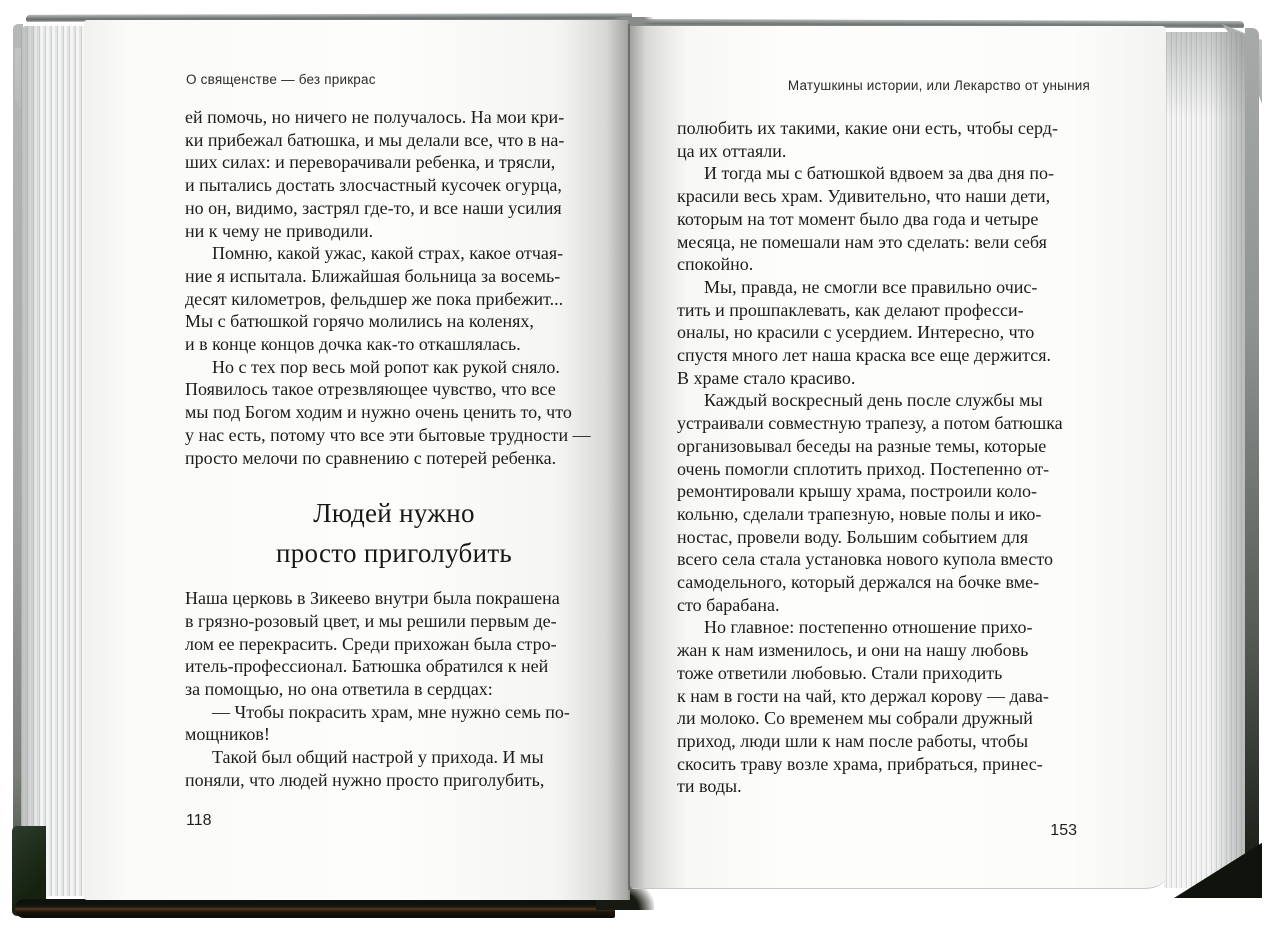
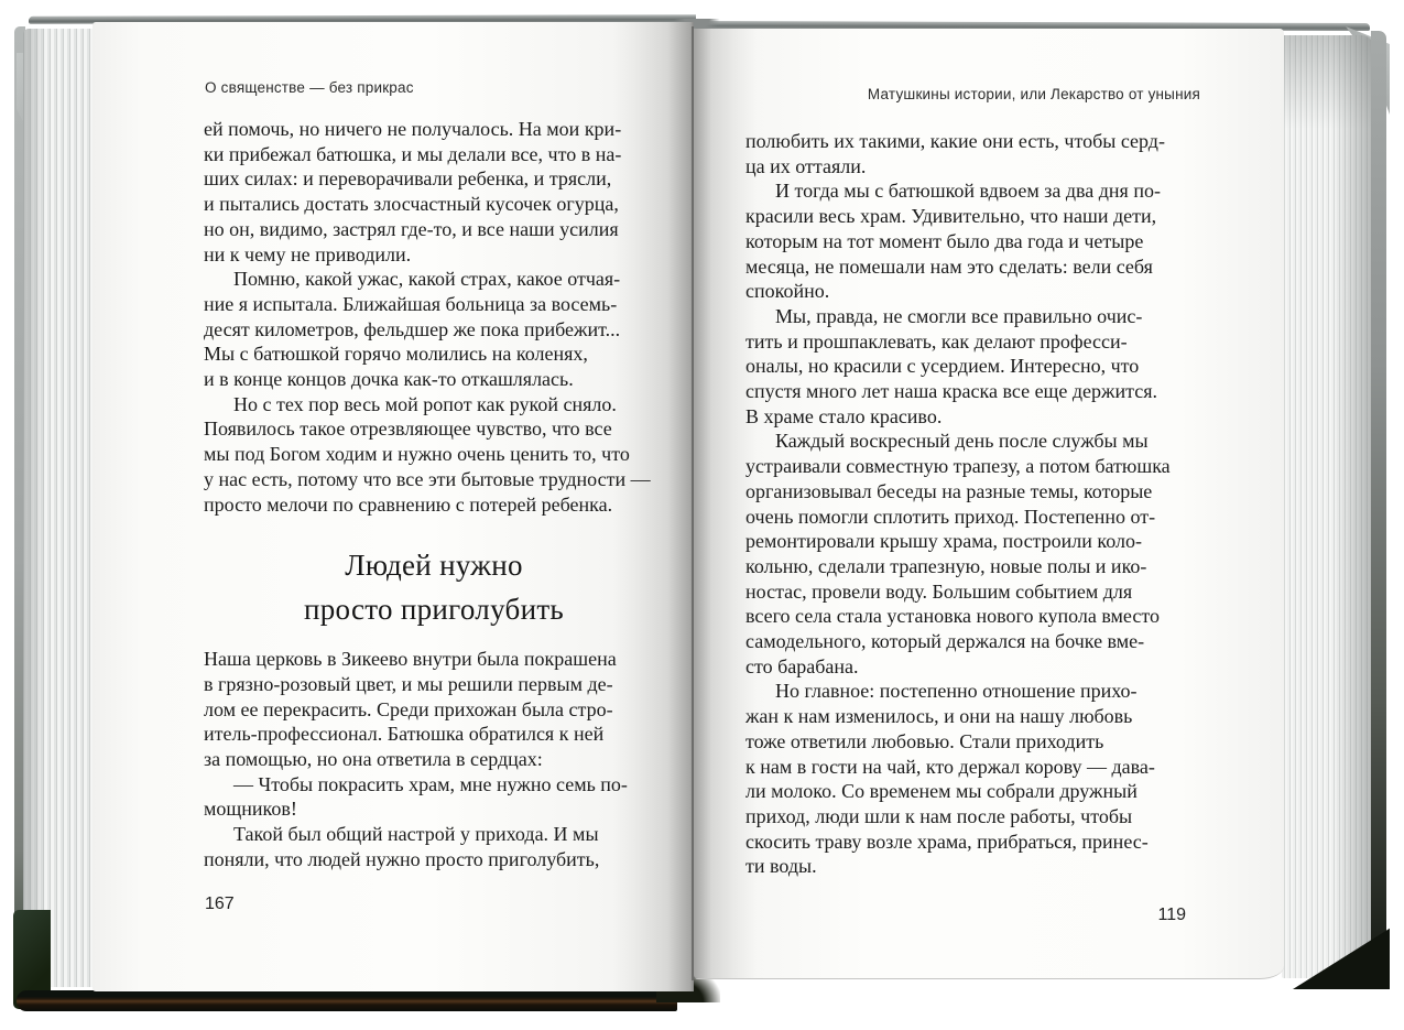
  О священстве — без прикрас
  ей помочь, но ничего не получалось. На мои кри-
  ки прибежал батюшка, и мы делали все, что в на-
  ших силах: и переворачивали ребенка, и трясли,
  и пытались достать злосчастный кусочек огурца,
  но он, видимо, застрял где-то, и все наши усилия
  ни к чему не приводили.
  Помню, какой ужас, какой страх, какое отчая-
  ние я испытала. Ближайшая больница за восемь-
  десят километров, фельдшер же пока прибежит...
  Мы с батюшкой горячо молились на коленях,
  и в конце концов дочка как-то откашлялась.
  Но с тех пор весь мой ропот как рукой сняло.
  Появилось такое отрезвляющее чувство, что все
  мы под Богом ходим и нужно очень ценить то, что
  у нас есть, потому что все эти бытовые трудности —
  просто мелочи по сравнению с потерей ребенка.
  Людей нужно
  просто приголубить
  Наша церковь в Зикеево внутри была покрашена
  в грязно-розовый цвет, и мы решили первым де-
  лом ее перекрасить. Среди прихожан была стро-
  итель-профессионал. Батюшка обратился к ней
  за помощью, но она ответила в сердцах:
  — Чтобы покрасить храм, мне нужно семь по-
  мощников!
  Такой был общий настрой у прихода. И мы
  поняли, что людей нужно просто приголубить,
- 118
+ 167
  Матушкины истории, или Лекарство от уныния
  полюбить их такими, какие они есть, чтобы серд-
  ца их оттаяли.
  И тогда мы с батюшкой вдвоем за два дня по-
  красили весь храм. Удивительно, что наши дети,
  которым на тот момент было два года и четыре
  месяца, не помешали нам это сделать: вели себя
  спокойно.
  Мы, правда, не смогли все правильно очис-
  тить и прошпаклевать, как делают професси-
  оналы, но красили с усердием. Интересно, что
  спустя много лет наша краска все еще держится.
  В храме стало красиво.
  Каждый воскресный день после службы мы
  устраивали совместную трапезу, а потом батюшка
  организовывал беседы на разные темы, которые
  очень помогли сплотить приход. Постепенно от-
  ремонтировали крышу храма, построили коло-
  кольню, сделали трапезную, новые полы и ико-
  ностас, провели воду. Большим событием для
  всего села стала установка нового купола вместо
  самодельного, который держался на бочке вме-
  сто барабана.
  Но главное: постепенно отношение прихо-
  жан к нам изменилось, и они на нашу любовь
  тоже ответили любовью. Стали приходить
  к нам в гости на чай, кто держал корову — дава-
  ли молоко. Со временем мы собрали дружный
  приход, люди шли к нам после работы, чтобы
  скосить траву возле храма, прибраться, принес-
  ти воды.
- 153
+ 119
